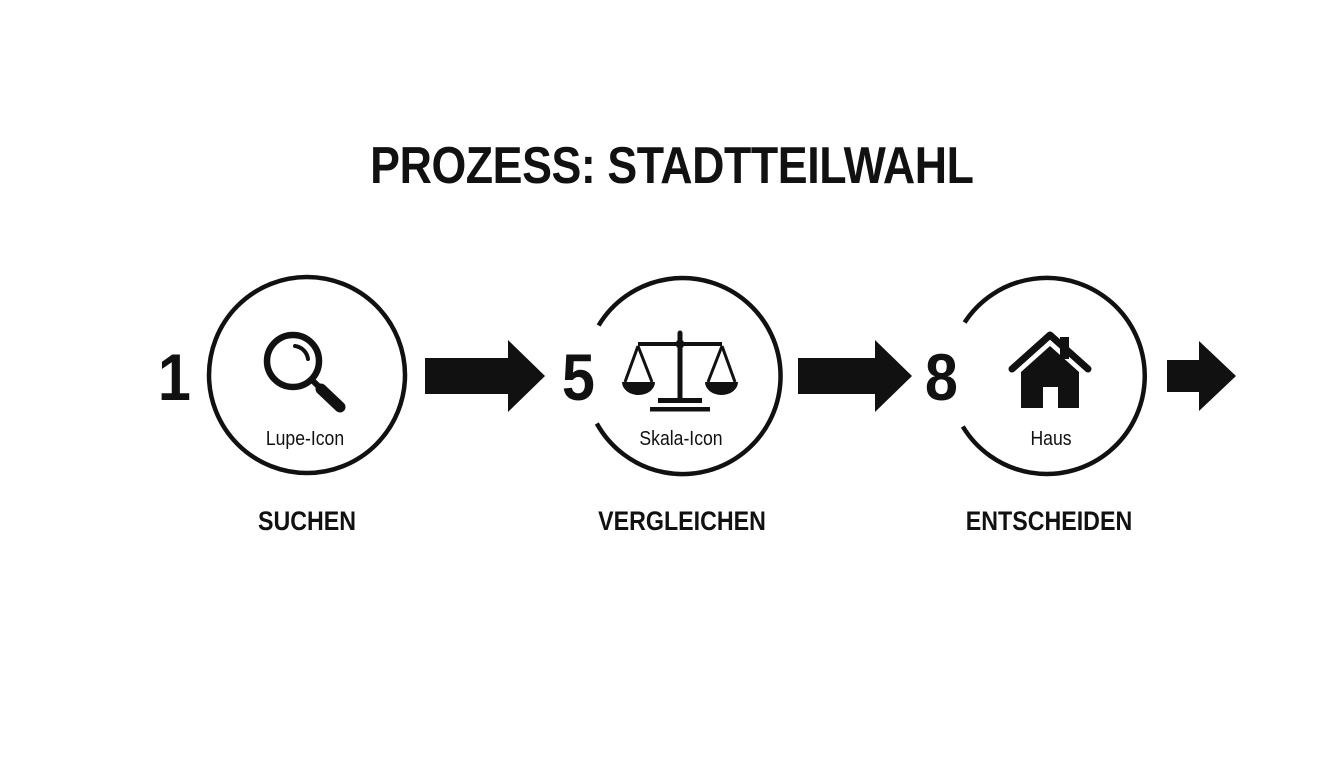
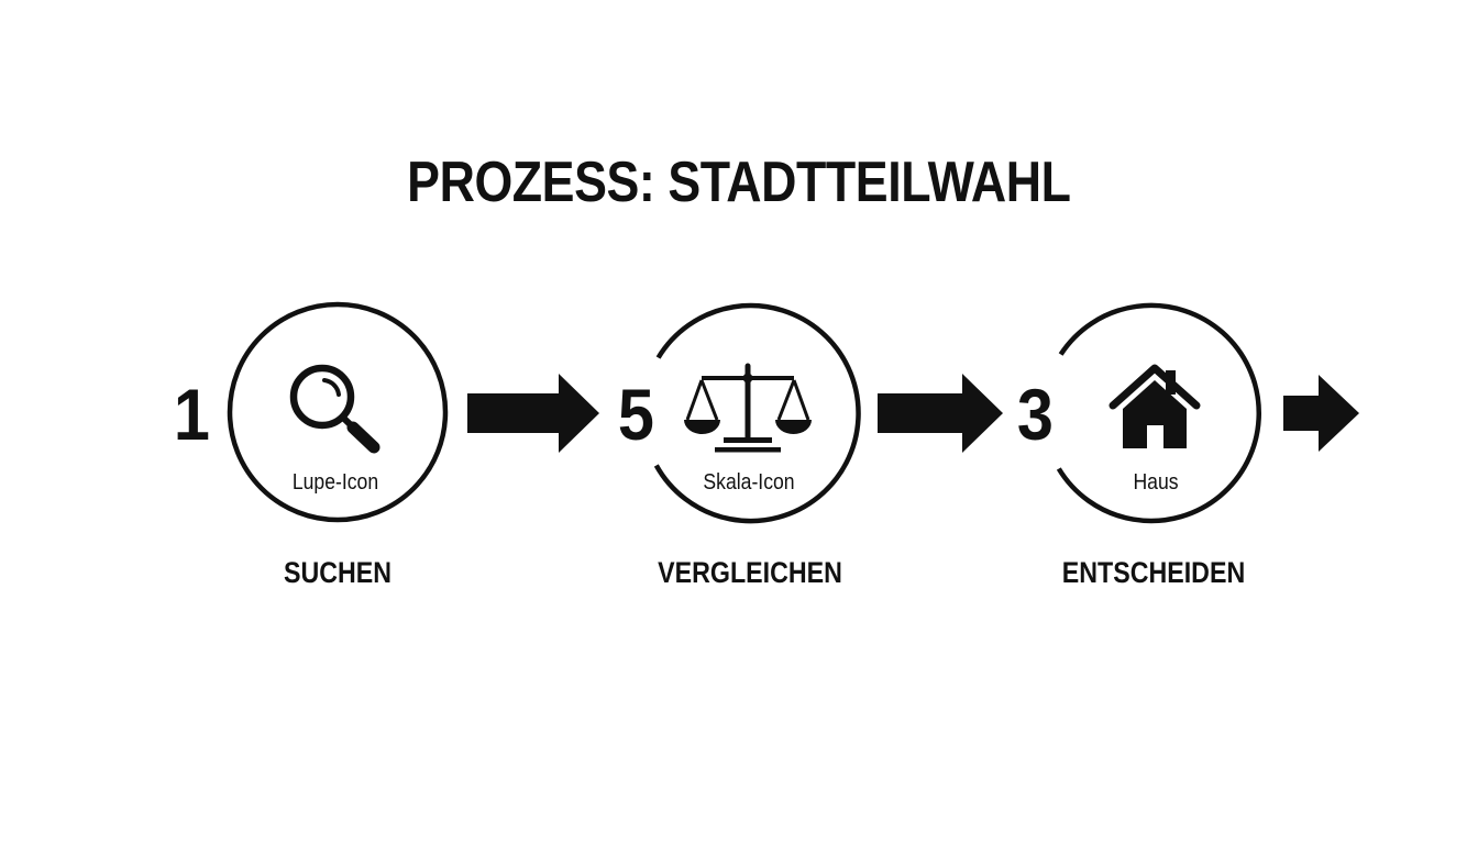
  PROZESS: STADTTEILWAHL
  1
  5
- 8
+ 3
  Lupe-Icon
  Skala-Icon
  Haus
  SUCHEN
  VERGLEICHEN
  ENTSCHEIDEN
